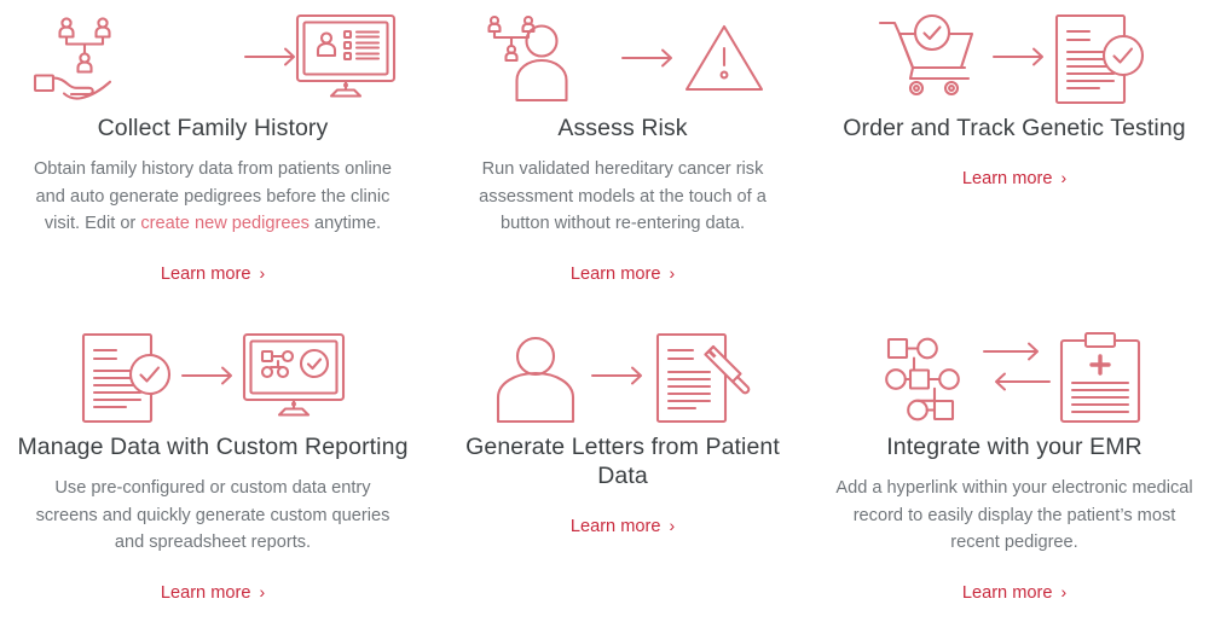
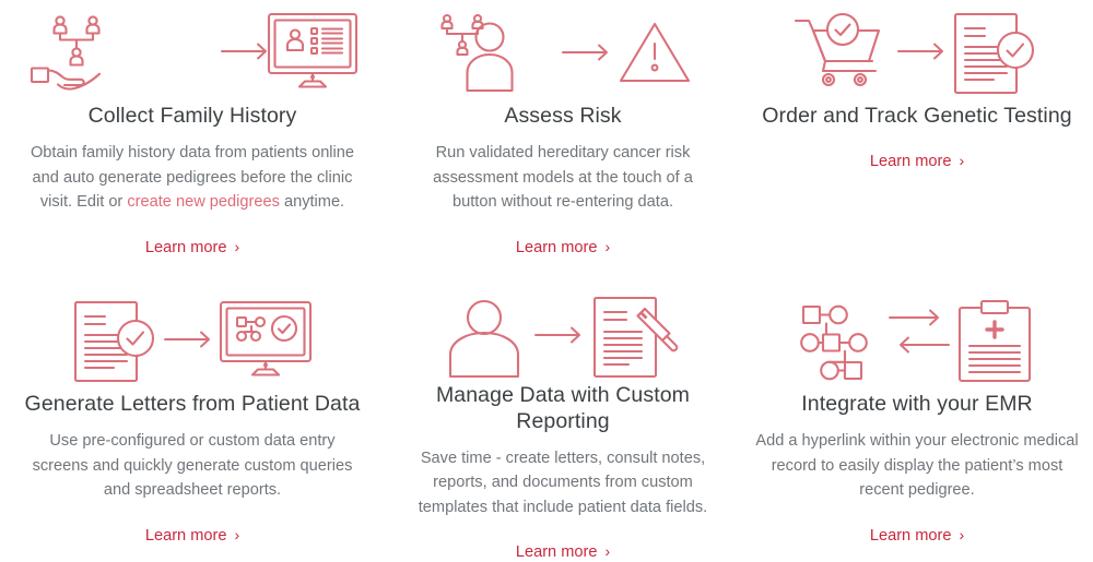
  Collect Family History
  Obtain family history data from patients online and auto generate pedigrees before the clinic visit. Edit or create new pedigrees anytime.
  Learn more
  ›
  Assess Risk
  Run validated hereditary cancer risk assessment models at the touch of a button without re-entering data.
  Learn more
  ›
  Order and Track Genetic Testing
  Learn more
  ›
- Manage Data with Custom Reporting
+ Generate Letters from Patient Data
  Use pre-configured or custom data entry screens and quickly generate custom queries and spreadsheet reports.
  Learn more
  ›
- Generate Letters from Patient Data
+ Manage Data with Custom Reporting
+ Save time - create letters, consult notes, reports, and documents from custom templates that include patient data fields.
  Learn more
  ›
  Integrate with your EMR
  Add a hyperlink within your electronic medical record to easily display the patient’s most recent pedigree.
  Learn more
  ›
